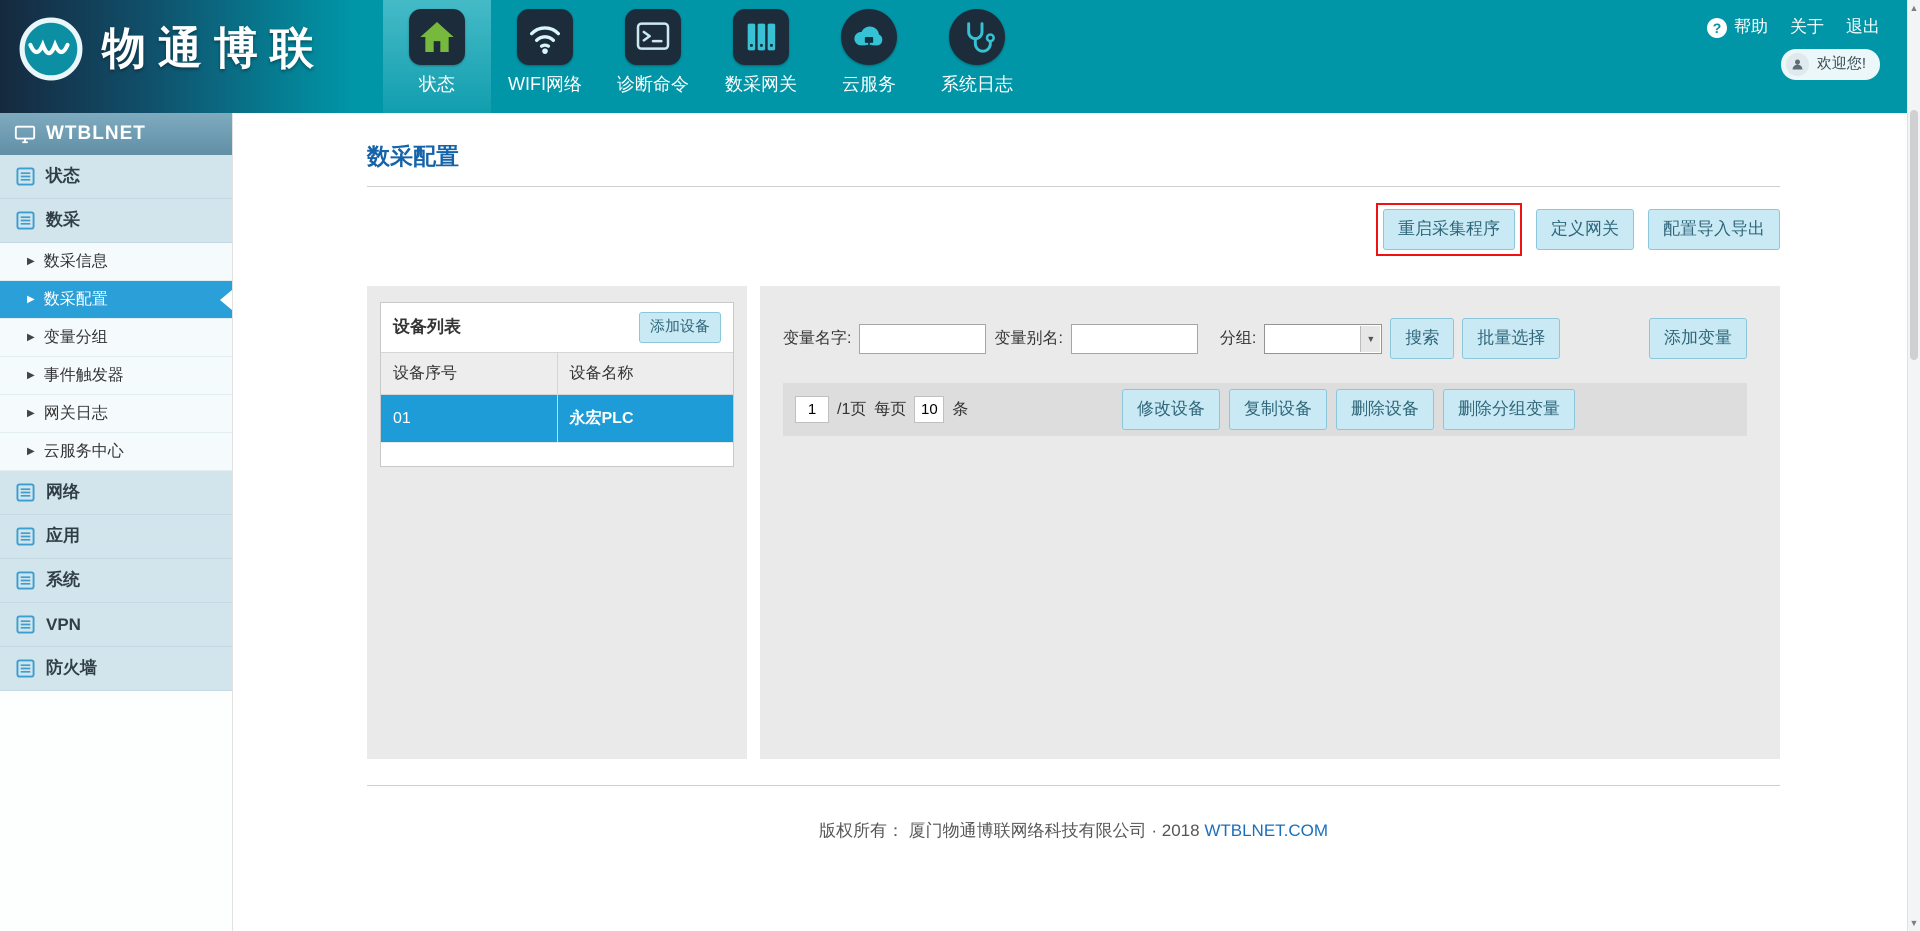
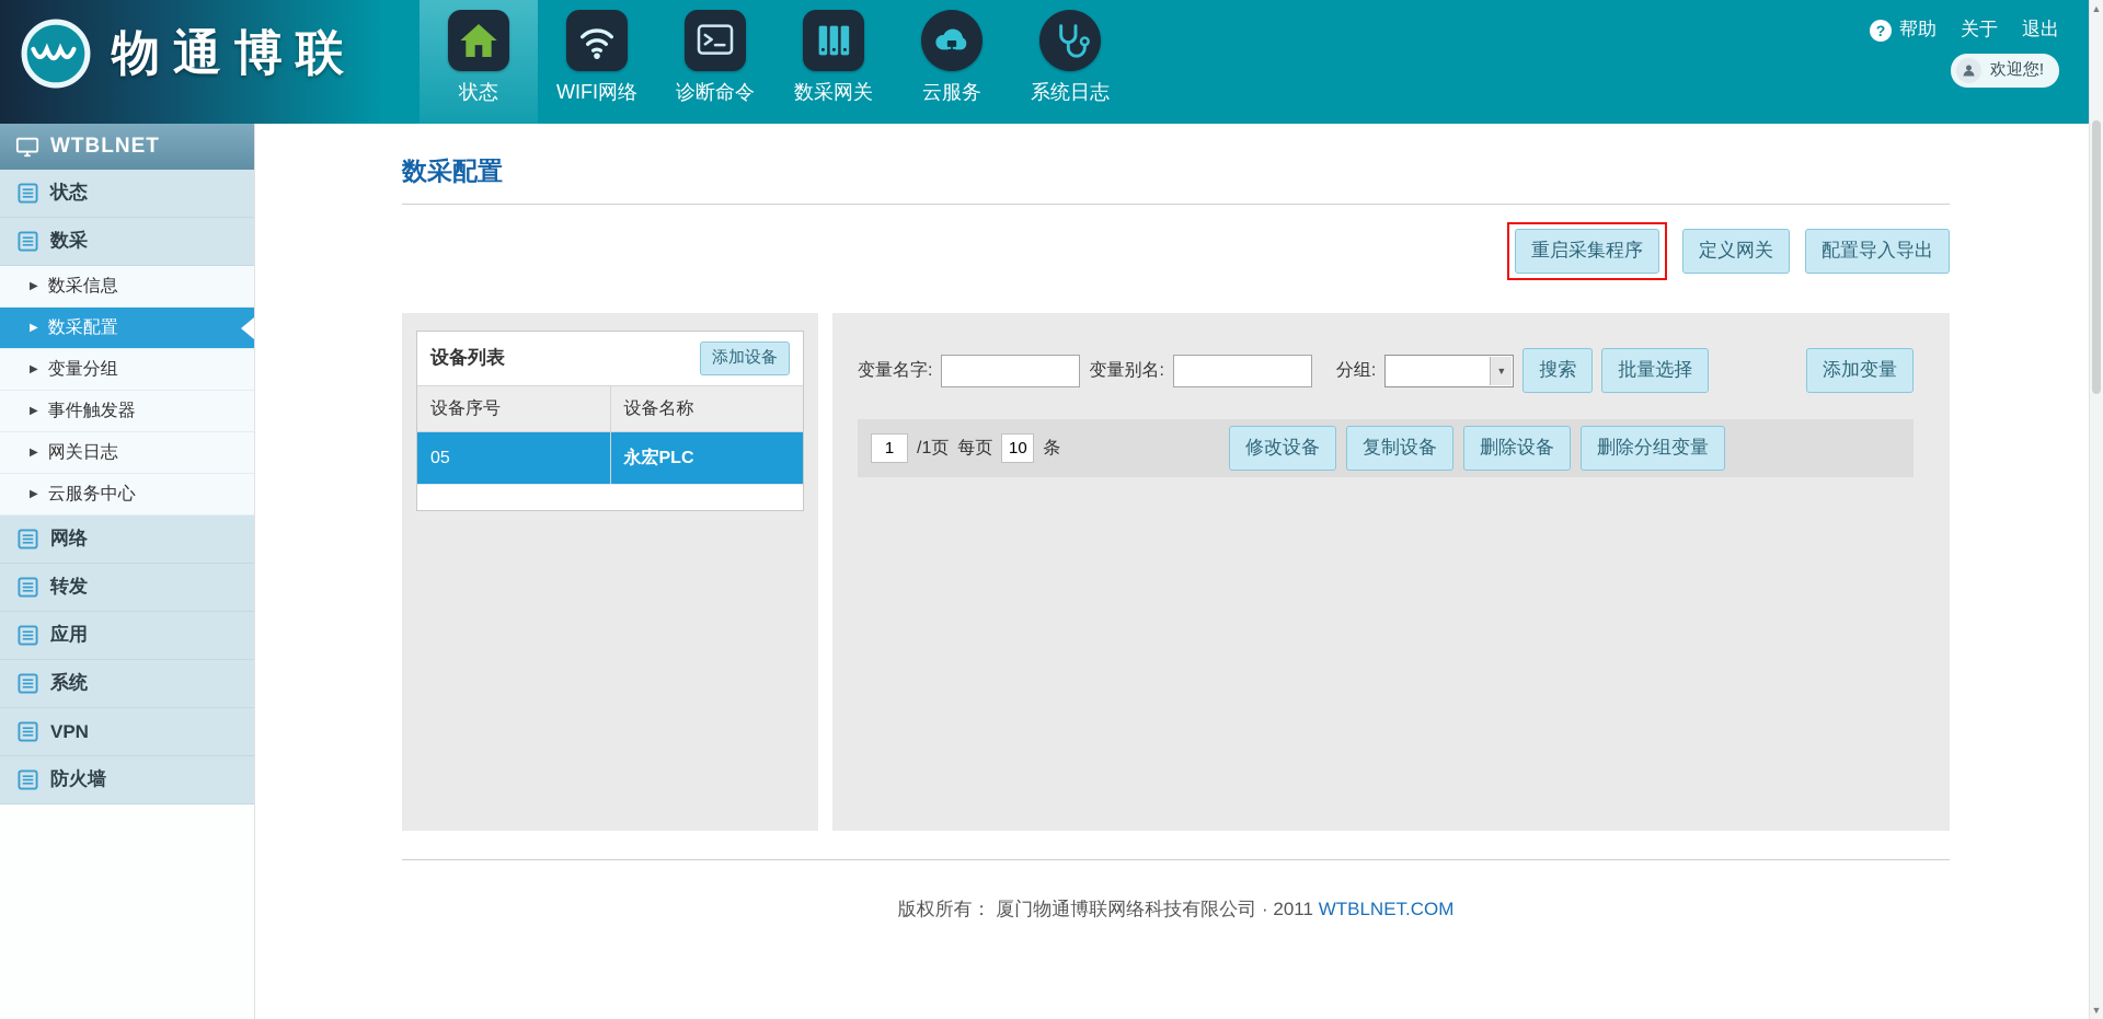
  物通博联
  状态
  WIFI网络
  诊断命令
  数采网关
  云服务
  系统日志
  ?
  帮助
  关于
  退出
  欢迎您!
  WTBLNET
  状态
  数采
  ▶
  数采信息
  ▶
  数采配置
  ▶
  变量分组
  ▶
  事件触发器
  ▶
  网关日志
  ▶
  云服务中心
  网络
+ 转发
  应用
  系统
  VPN
  防火墙
  数采配置
  重启采集程序
  定义网关
  配置导入导出
  设备列表
  添加设备
  设备序号	设备名称
- 01	永宏PLC
+ 05	永宏PLC
  变量名字:
  变量别名:
  分组:
  ▼
  搜索
  批量选择
  添加变量
  1
  /1页
  每页
  10
  条
  修改设备
  复制设备
  删除设备
  删除分组变量
- 版权所有： 厦门物通博联网络科技有限公司 · 2018 WTBLNET.COM
+ 版权所有： 厦门物通博联网络科技有限公司 · 2011 WTBLNET.COM
  ▲
  ▼
